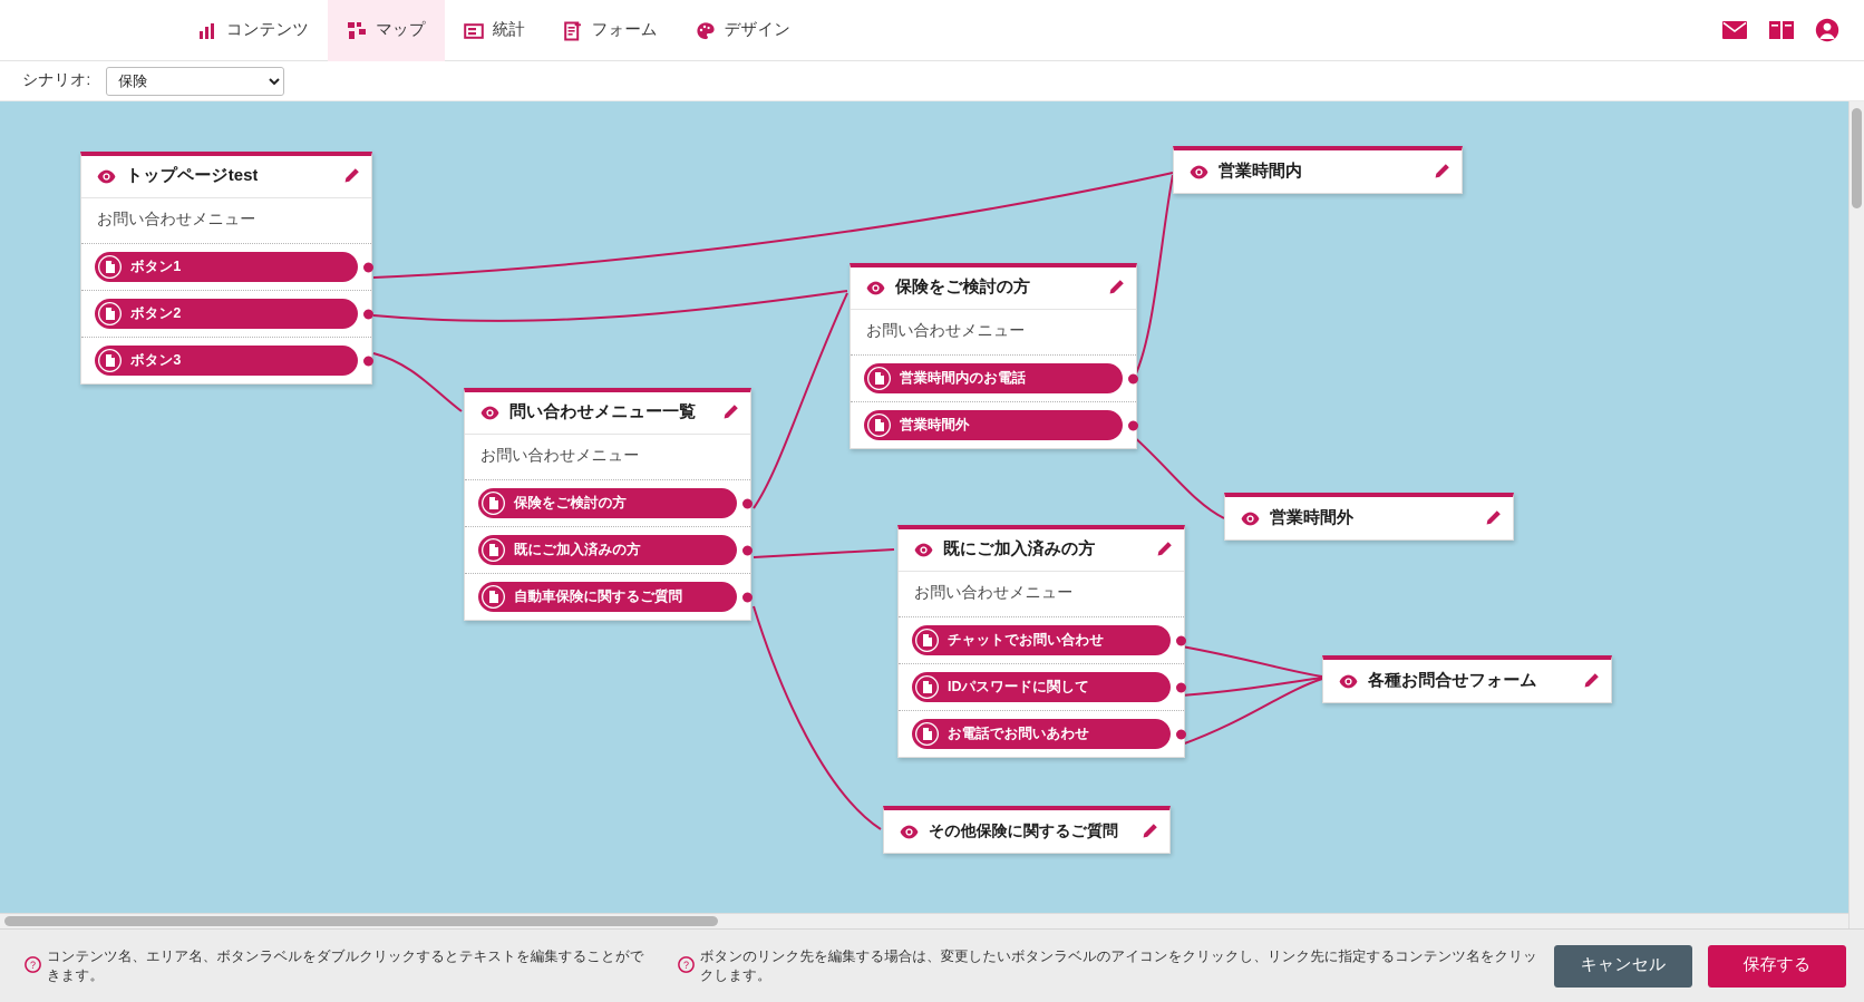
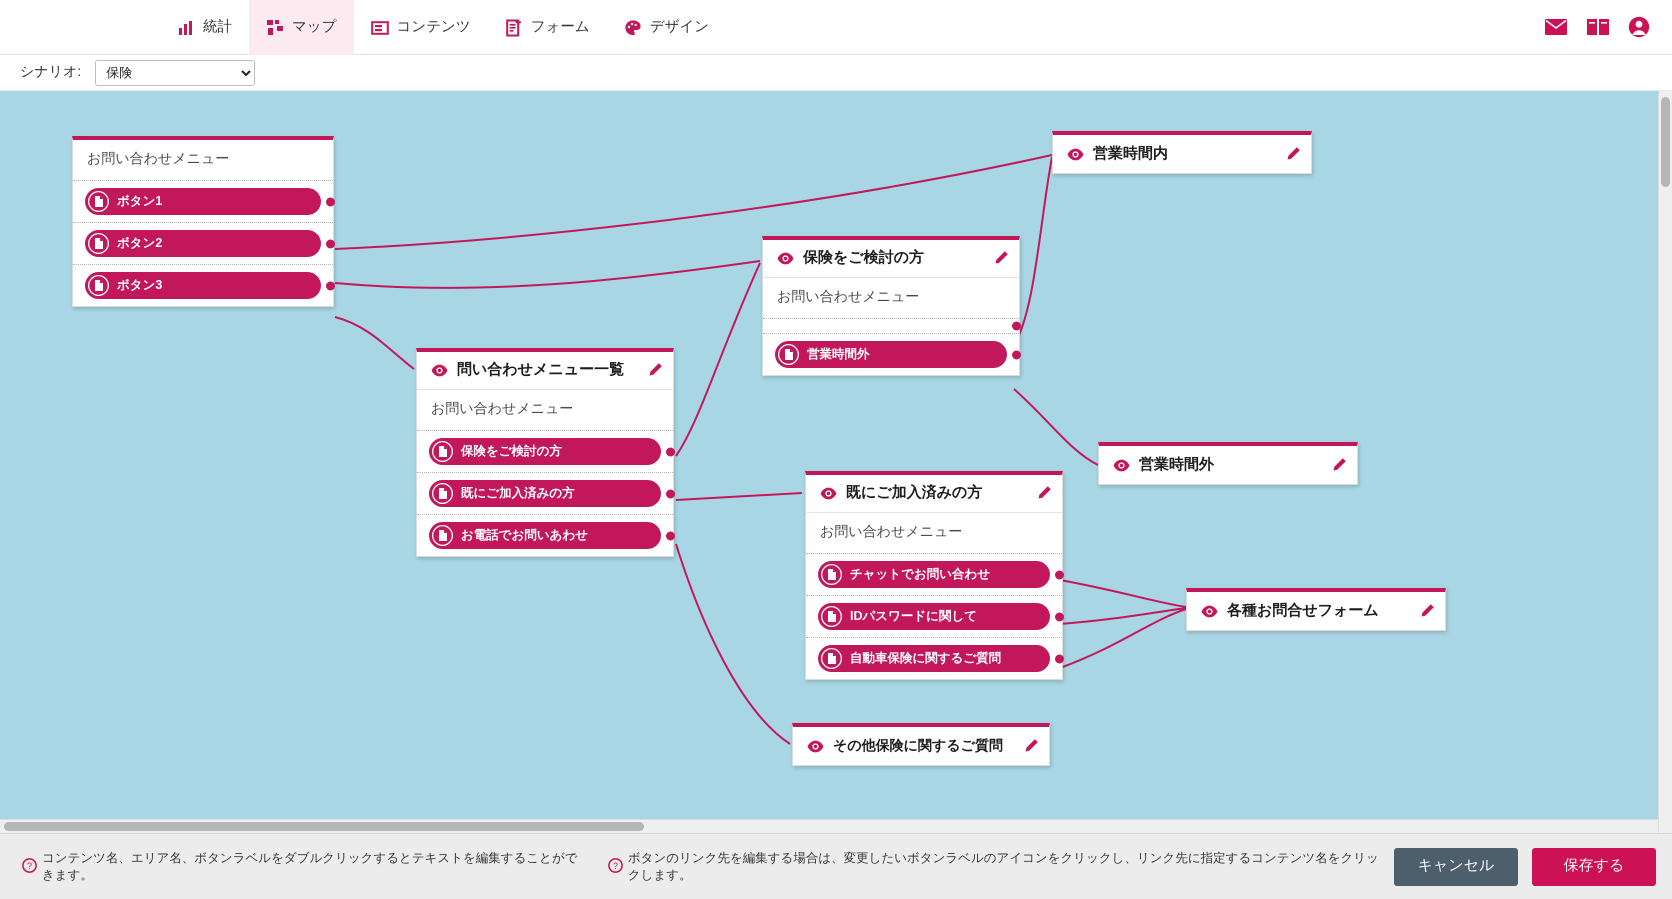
- コンテンツ
+ 統計
  マップ
- 統計
+ コンテンツ
  フォーム
  デザイン
  シナリオ:
  保険
- トップページtest
  お問い合わせメニュー
  ボタン1
  ボタン2
  ボタン3
  営業時間内
  保険をご検討の方
  お問い合わせメニュー
- 営業時間内のお電話
  営業時間外
  問い合わせメニュー一覧
  お問い合わせメニュー
  保険をご検討の方
  既にご加入済みの方
- 自動車保険に関するご質問
+ お電話でお問いあわせ
  営業時間外
  既にご加入済みの方
  お問い合わせメニュー
  チャットでお問い合わせ
  IDパスワードに関して
- お電話でお問いあわせ
+ 自動車保険に関するご質問
  各種お問合せフォーム
  その他保険に関するご質問
  ?
  コンテンツ名、エリア名、ボタンラベルをダブルクリックするとテキストを編集することができます。
  ?
  ボタンのリンク先を編集する場合は、変更したいボタンラベルのアイコンをクリックし、リンク先に指定するコンテンツ名をクリックします。
  キャンセル
  保存する
